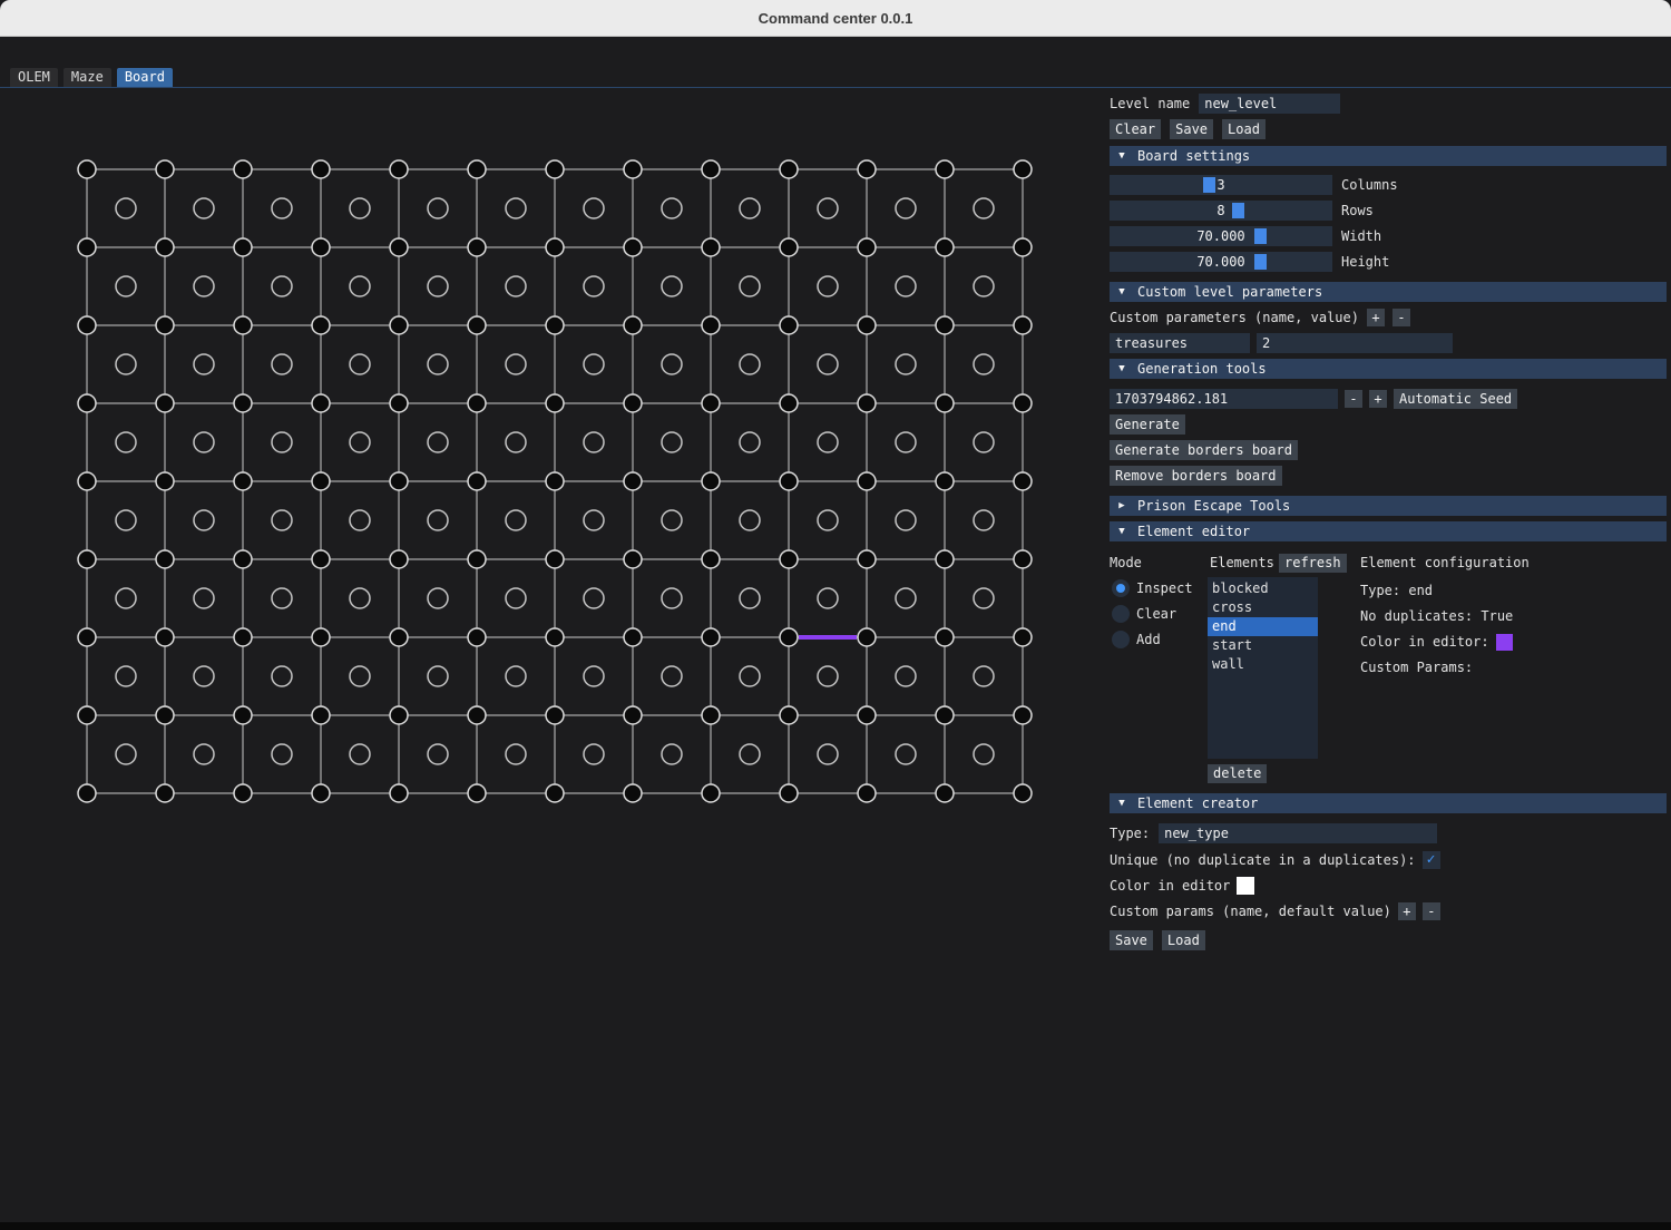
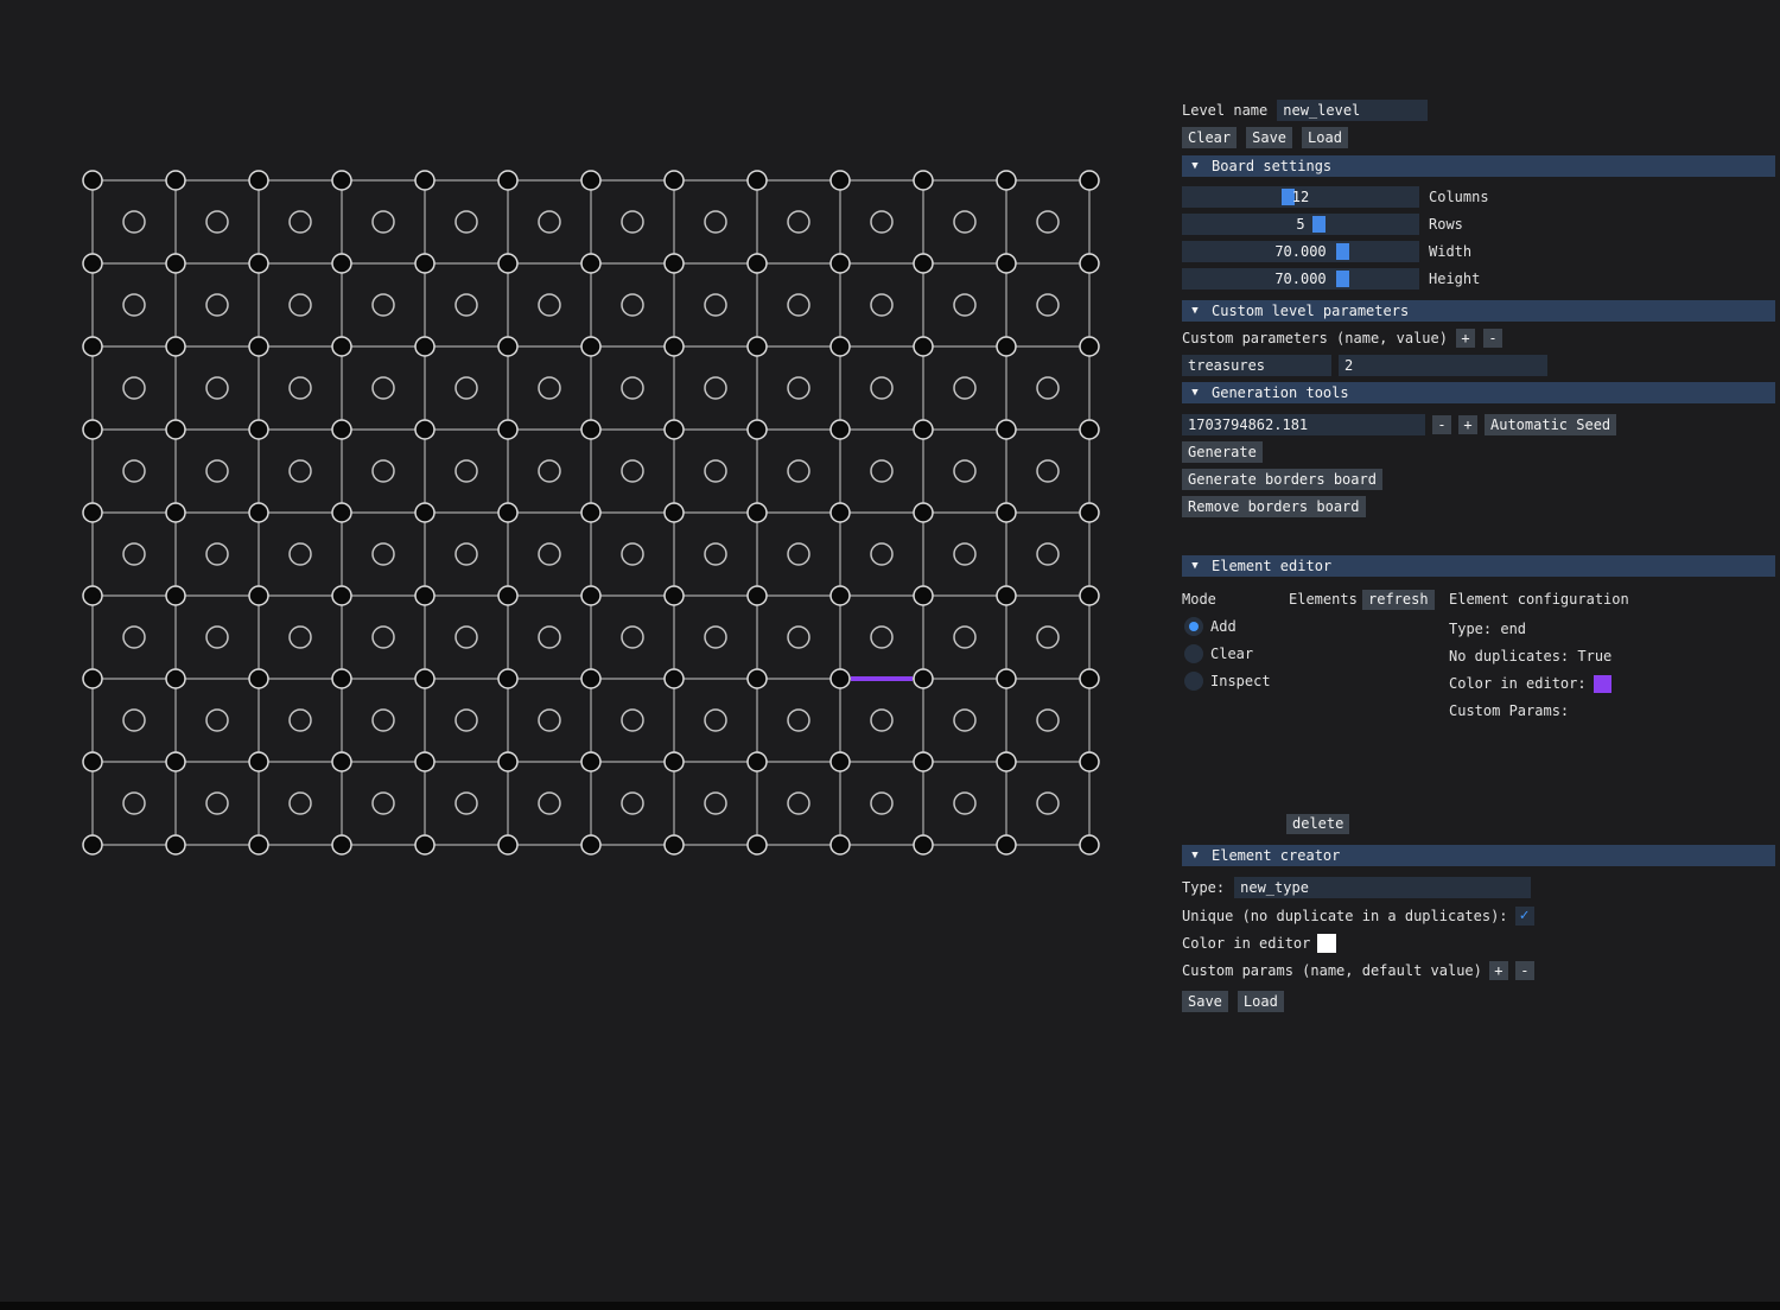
- Command center 0.0.1
- OLEM
- Maze
- Board
  Level name
  new_level
  Clear
  Save
  Load
  ▼
  Board settings
- 3
+ 12
  Columns
- 8
+ 5
  Rows
  70.000
  Width
  70.000
  Height
  ▼
  Custom level parameters
  Custom parameters (name, value)
  +
  -
  treasures
  2
  ▼
  Generation tools
  1703794862.181
  -
  +
  Automatic Seed
  Generate
  Generate borders board
  Remove borders board
- ▶
- Prison Escape Tools
  ▼
  Element editor
  Mode
  Elements
  refresh
  Element configuration
- Inspect
+ Add
  Clear
- Add
+ Inspect
- blocked
- cross
- end
- start
- wall
  delete
  Type: end
  No duplicates: True
  Color in editor:
  Custom Params:
  ▼
  Element creator
  Type:
  new_type
  Unique (no duplicate in a duplicates):
  ✓
  Color in editor
  Custom params (name, default value)
  +
  -
  Save
  Load
